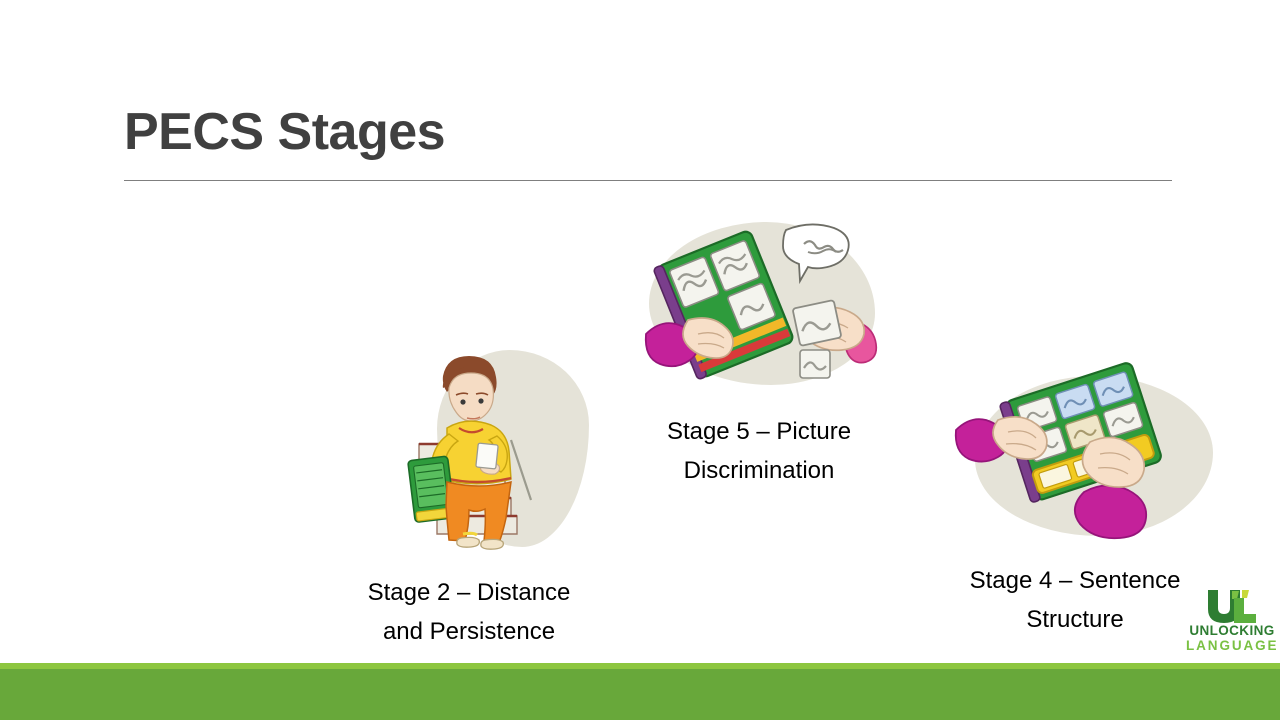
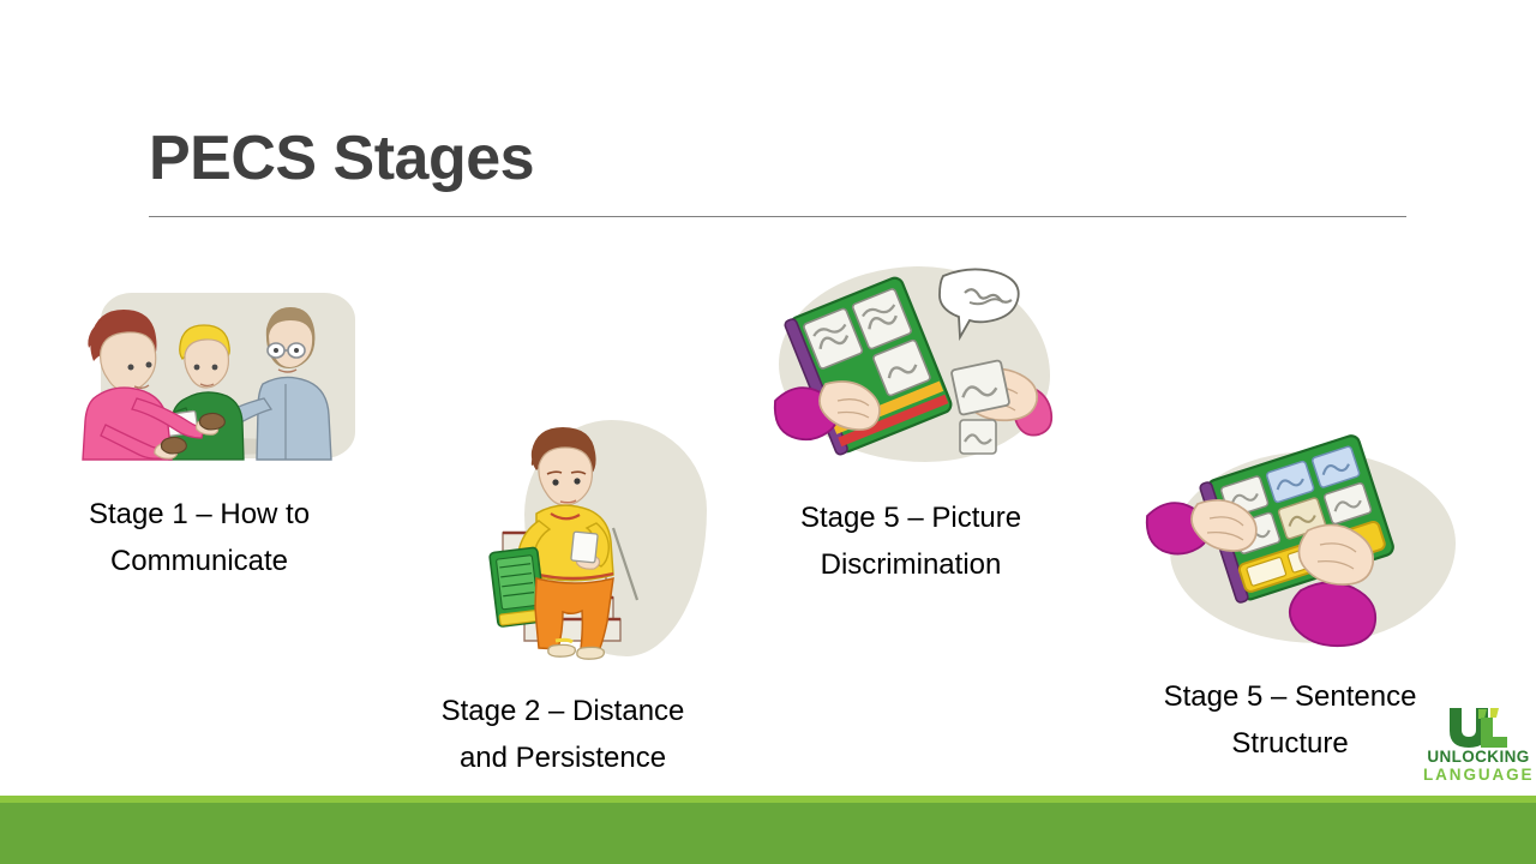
  PECS Stages
+ Stage 1 – How to
+ Communicate
  Stage 2 – Distance
  and Persistence
  Stage 5 – Picture
  Discrimination
- Stage 4 – Sentence
+ Stage 5 – Sentence
  Structure
  UNLOCKING
  LANGUAGE
